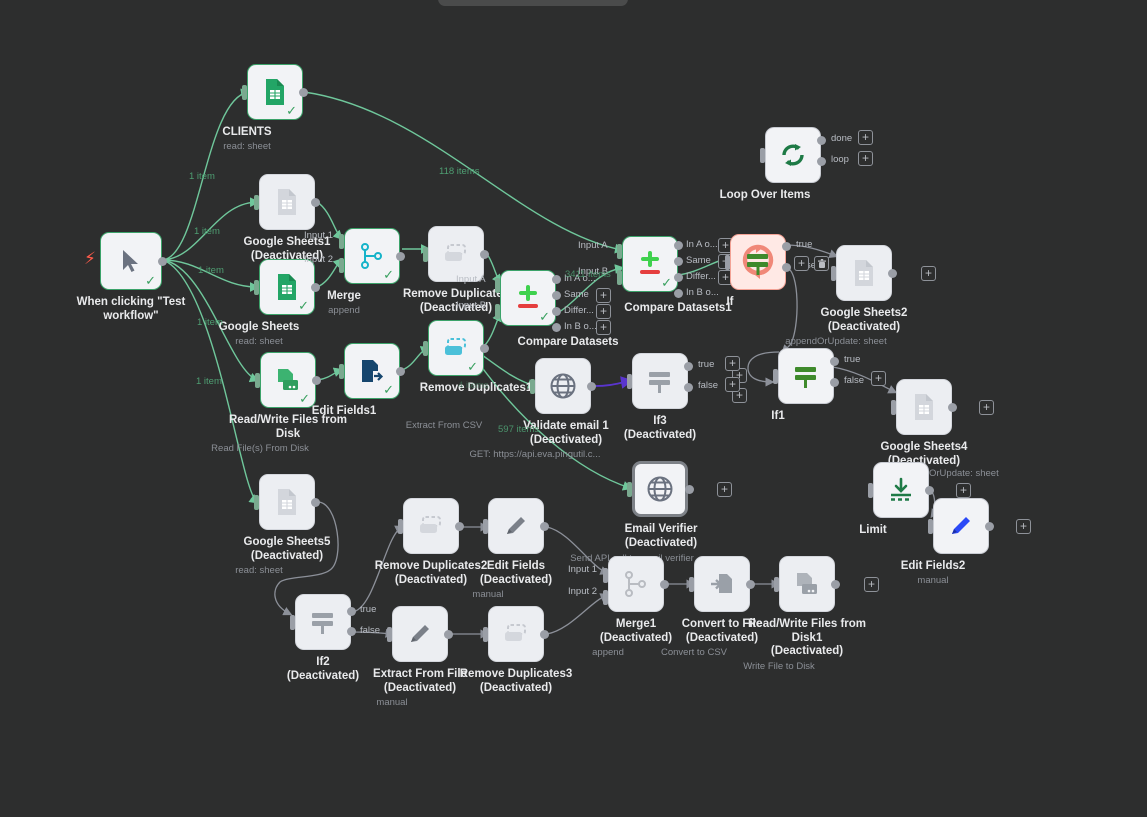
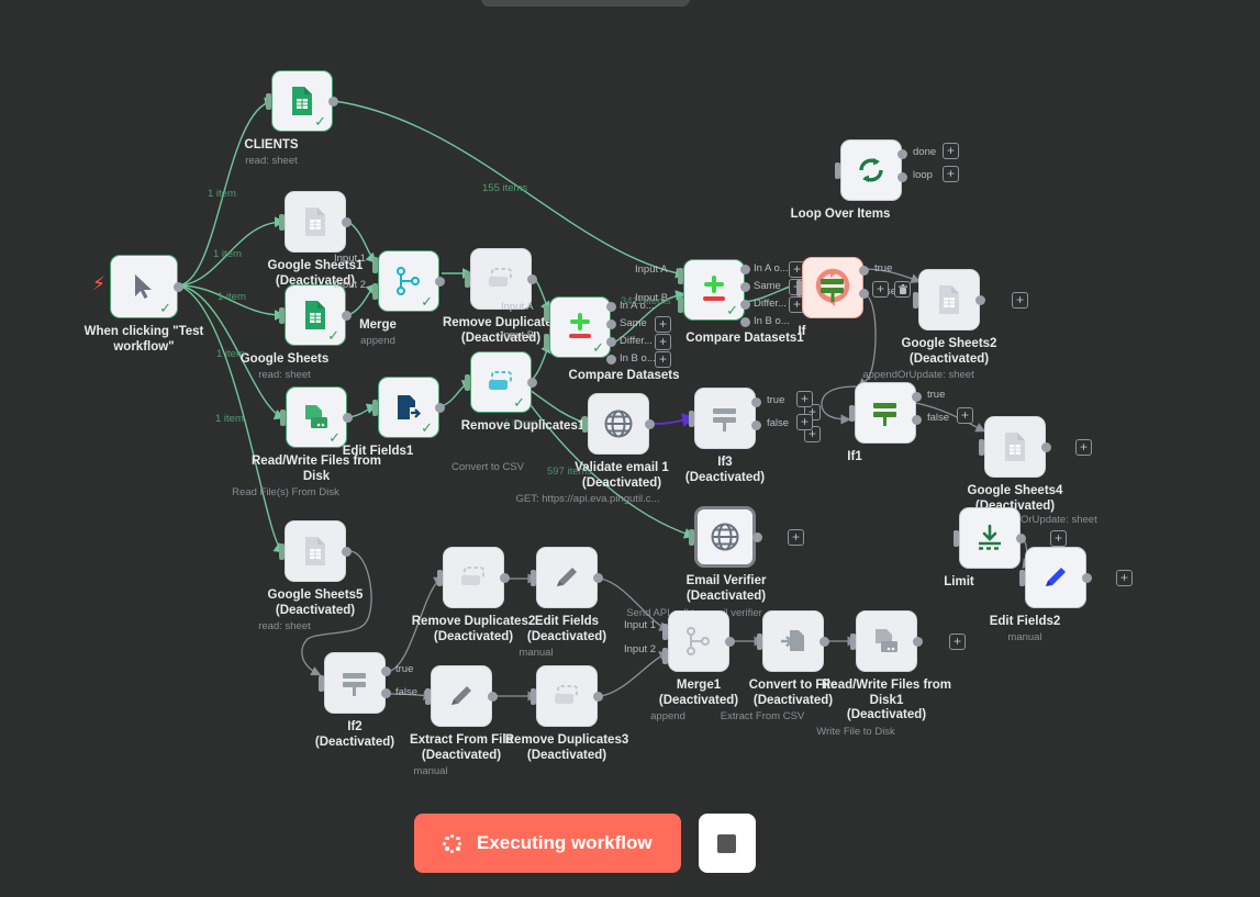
  ⚡
  ✓
  When clicking "Test
  workflow"
  ✓
  CLIENTS
  read: sheet
  Google Sheets1
  (Deactivated)
  ✓
  Google Sheets
  read: sheet
  ✓
  Read/Write Files from
  Disk
  Read File(s) From Disk
  Google Sheets5
  (Deactivated)
  read: sheet
  Input 1
  Input 2
  ✓
  Merge
  append
  ✓
  Edit Fields1
- Extract From CSV
+ Convert to CSV
  Remove Duplicat
  (Deactivated)
  ✓
  Remove Duplicates
  Input A
  Input B
  ✓
  In A o...
  Same
  Differ...
  In B o..
  +
  +
  +
  Compare Datasets
  Input A
  Input B
  ✓
  In A o...
  Same
  Differ...
  In B o...
  +
  +
  Compare Datasets1
  true
  +
  If
  +
  Google Sheets2
  (Deactivated)
  appendOrUpdate: sheet
  true
  false
  +
  +
  +
  If1
  +
  Google Sheets4
  (Deactivated)
  OrUpdate: sheet
  +
  Limit
  +
  Edit Fields2
  manual
  done
  loop
  +
  +
  Loop Over Items
  Validate email 1
  (Deactivated)
  GET: https://api.eva.pingutil.c...
  true
  false
  +
  +
  If3
  (Deactivated)
  +
  Email Verifier
  (Deactivated)
  true
  false
  If2
  (Deactivated)
  Remove Duplicates2
  (Deactivated)
  Edit Fields
  (Deactivated)
  manual
  Extract From File
  (Deactivated)
  manual
  Remove Duplicates3
  (Deactivated)
  Input 1
  Input 2
  Merge1
  (Deactivated)
  append
  Convert to File
  (Deactivated)
- Convert to CSV
+ Extract From CSV
  +
  Read/Write Files from
  Disk1
  (Deactivated)
  Write File to Disk
  1 item
  1 item
  1 item
  1 item
  1 item
- 118 items
+ 155 items
  3411 items
  597 items
  4 items
+ Executing workflow
